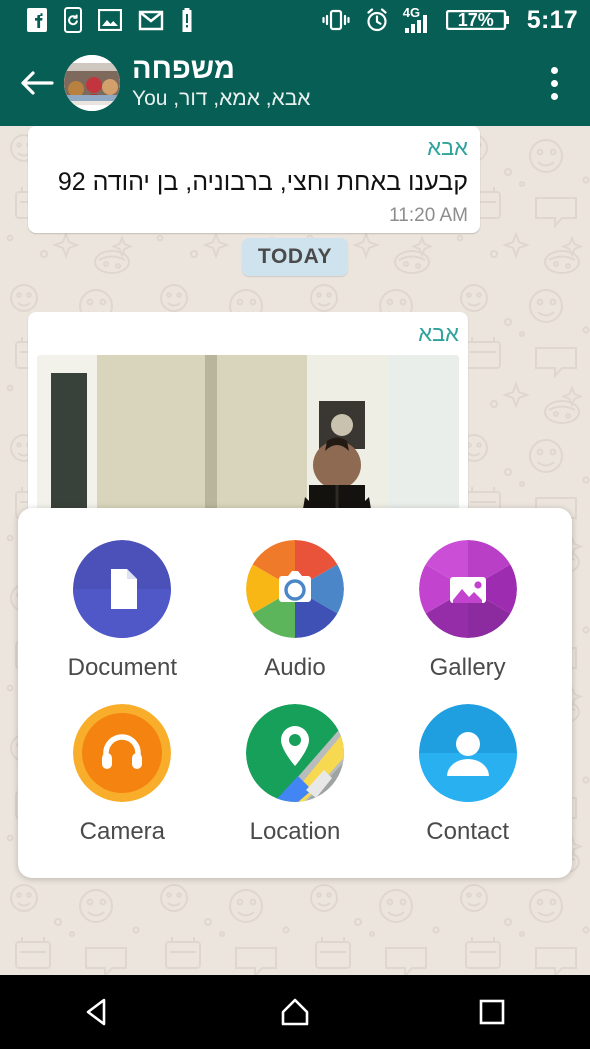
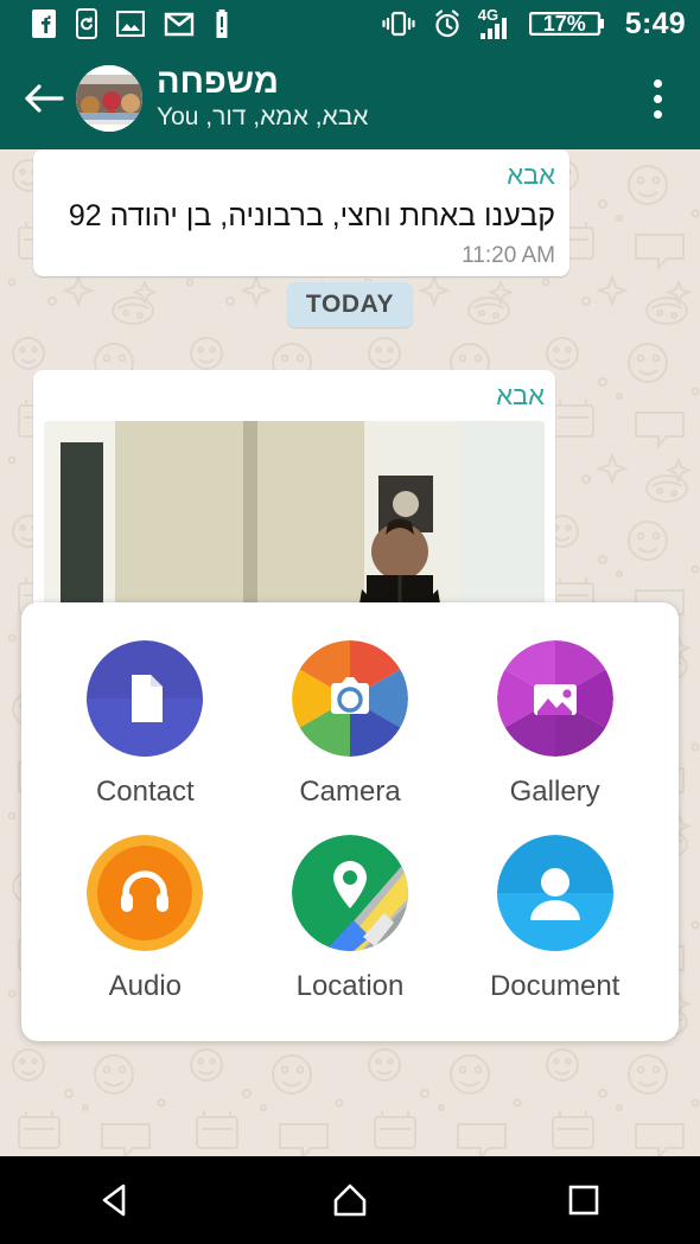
  4G
  17%
- 5:17
+ 5:49
  משפחה
  אבא, אמא, דור, You
  אבא
  קבענו באחת וחצי, ברבוניה, בן יהודה 92
  11:20 AM
  TODAY
  אבא
- Document
+ Contact
- Audio
+ Camera
  Gallery
- Camera
+ Audio
  Location
- Contact
+ Document
